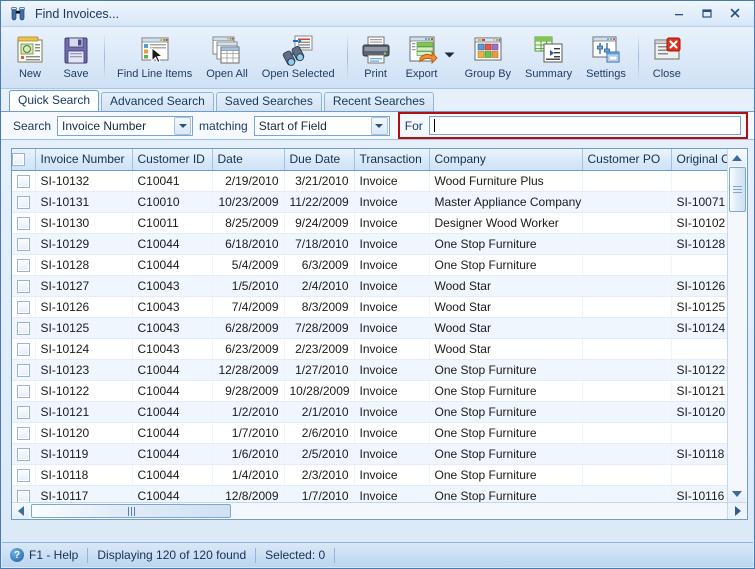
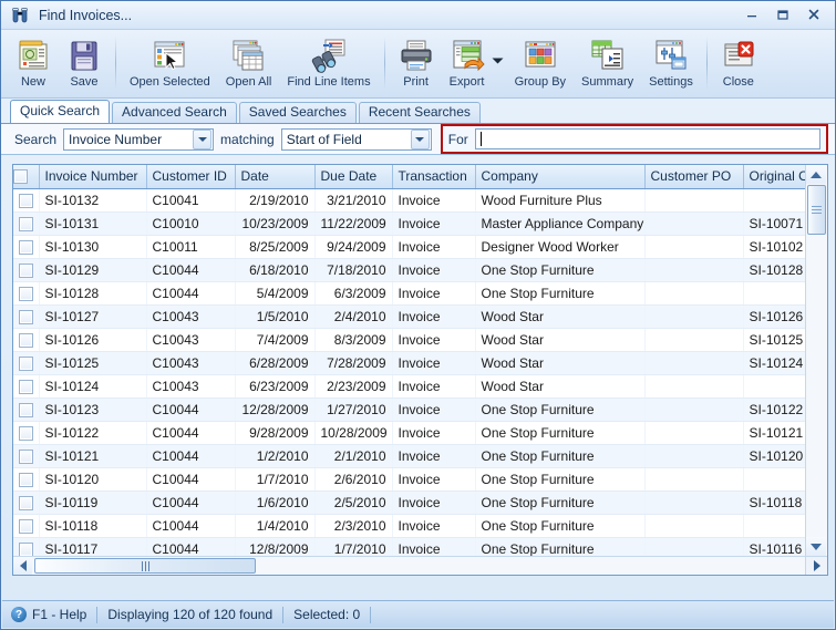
  Find Invoices...
  New
  Save
- Find Line Items
+ Open Selected
  Open All
- Open Selected
+ Find Line Items
  Print
  Export
  Group By
  Summary
  Settings
  Close
  Quick Search
  Advanced Search
  Saved Searches
  Recent Searches
  Search
  Invoice Number
  matching
  Start of Field
  For
  	Invoice Number	Customer ID	Date	Due Date	Transaction	Company	Customer PO	Original O
  	SI-10132	C10041	2/19/2010	3/21/2010	Invoice	Wood Furniture Plus
  	SI-10131	C10010	10/23/2009	11/22/2009	Invoice	Master Appliance Company		SI-10071
  	SI-10130	C10011	8/25/2009	9/24/2009	Invoice	Designer Wood Worker		SI-10102
  	SI-10129	C10044	6/18/2010	7/18/2010	Invoice	One Stop Furniture		SI-10128
  	SI-10128	C10044	5/4/2009	6/3/2009	Invoice	One Stop Furniture
  	SI-10127	C10043	1/5/2010	2/4/2010	Invoice	Wood Star		SI-10126
  	SI-10126	C10043	7/4/2009	8/3/2009	Invoice	Wood Star		SI-10125
  	SI-10125	C10043	6/28/2009	7/28/2009	Invoice	Wood Star		SI-10124
  	SI-10124	C10043	6/23/2009	2/23/2009	Invoice	Wood Star
  	SI-10123	C10044	12/28/2009	1/27/2010	Invoice	One Stop Furniture		SI-10122
  	SI-10122	C10044	9/28/2009	10/28/2009	Invoice	One Stop Furniture		SI-10121
  	SI-10121	C10044	1/2/2010	2/1/2010	Invoice	One Stop Furniture		SI-10120
  	SI-10120	C10044	1/7/2010	2/6/2010	Invoice	One Stop Furniture
  	SI-10119	C10044	1/6/2010	2/5/2010	Invoice	One Stop Furniture		SI-10118
  	SI-10118	C10044	1/4/2010	2/3/2010	Invoice	One Stop Furniture
  	SI-10117	C10044	12/8/2009	1/7/2010	Invoice	One Stop Furniture		SI-10116
  ?
  F1 - Help
  Displaying 120 of 120 found
  Selected: 0
